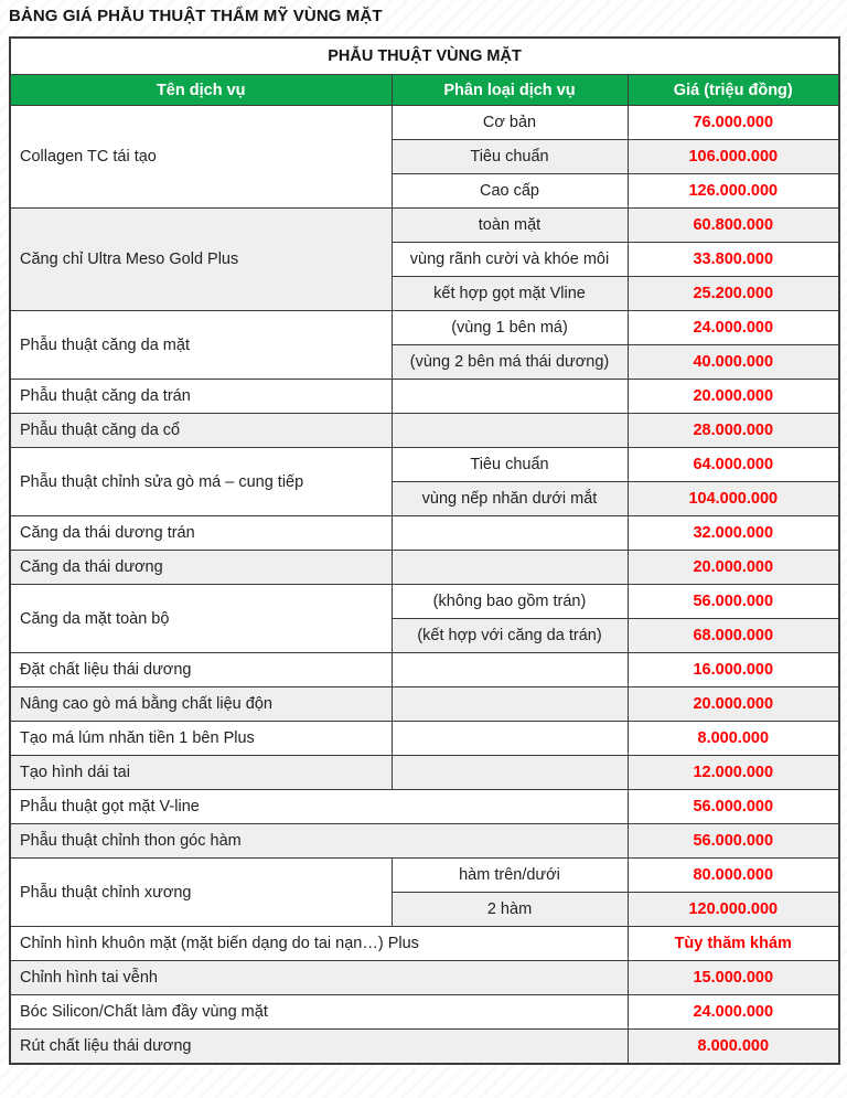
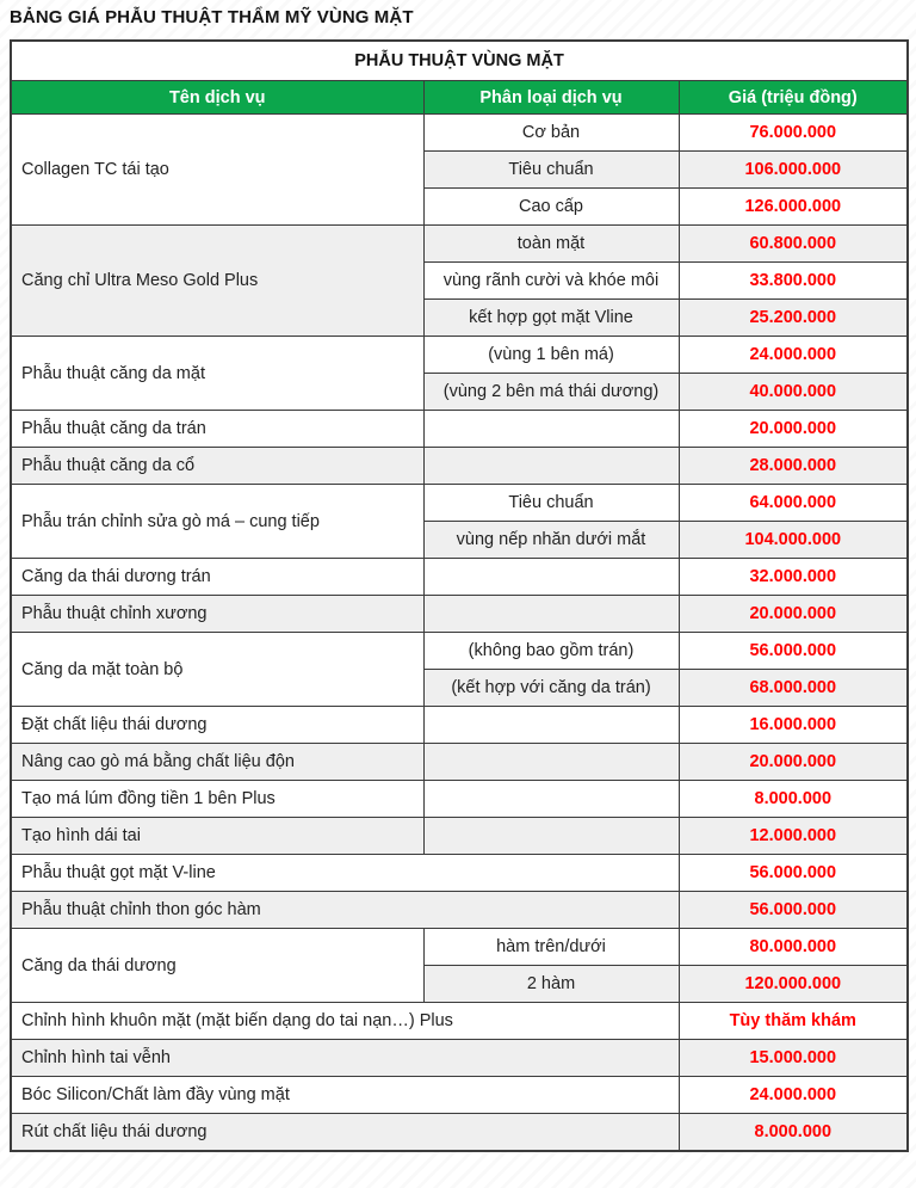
  BẢNG GIÁ PHẪU THUẬT THẨM MỸ VÙNG MẶT
  PHẪU THUẬT VÙNG MẶT
  Tên dịch vụ	Phân loại dịch vụ	Giá (triệu đồng)
  Collagen TC tái tạo	Cơ bản	76.000.000
  Tiêu chuẩn	106.000.000
  Cao cấp	126.000.000
  Căng chỉ Ultra Meso Gold Plus	toàn mặt	60.800.000
  vùng rãnh cười và khóe môi	33.800.000
  kết hợp gọt mặt Vline	25.200.000
  Phẫu thuật căng da mặt	(vùng 1 bên má)	24.000.000
  (vùng 2 bên má thái dương)	40.000.000
  Phẫu thuật căng da trán		20.000.000
  Phẫu thuật căng da cổ		28.000.000
- Phẫu thuật chỉnh sửa gò má – cung tiếp	Tiêu chuẩn	64.000.000
+ Phẫu trán chỉnh sửa gò má – cung tiếp	Tiêu chuẩn	64.000.000
  vùng nếp nhăn dưới mắt	104.000.000
  Căng da thái dương trán		32.000.000
- Căng da thái dương		20.000.000
+ Phẫu thuật chỉnh xương		20.000.000
  Căng da mặt toàn bộ	(không bao gồm trán)	56.000.000
  (kết hợp với căng da trán)	68.000.000
  Đặt chất liệu thái dương		16.000.000
  Nâng cao gò má bằng chất liệu độn		20.000.000
- Tạo má lúm nhăn tiền 1 bên Plus		8.000.000
+ Tạo má lúm đồng tiền 1 bên Plus		8.000.000
  Tạo hình dái tai		12.000.000
  Phẫu thuật gọt mặt V-line	56.000.000
  Phẫu thuật chỉnh thon góc hàm	56.000.000
- Phẫu thuật chỉnh xương	hàm trên/dưới	80.000.000
+ Căng da thái dương	hàm trên/dưới	80.000.000
  2 hàm	120.000.000
  Chỉnh hình khuôn mặt (mặt biến dạng do tai nạn…) Plus	Tùy thăm khám
  Chỉnh hình tai vễnh	15.000.000
  Bóc Silicon/Chất làm đầy vùng mặt	24.000.000
  Rút chất liệu thái dương	8.000.000
